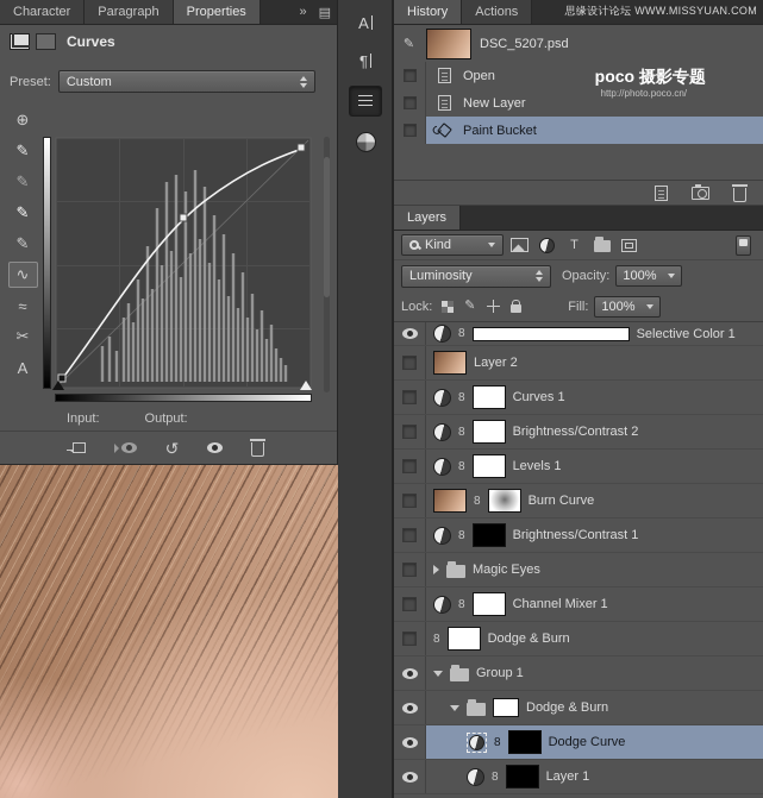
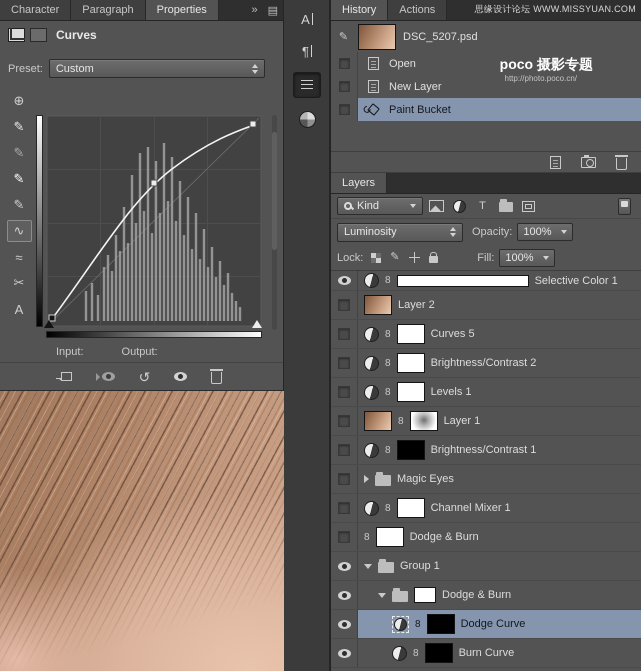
  Character
  Paragraph
  Properties
  »
  ▤
  Curves
  Preset:
  Custom
  ⊕
  ✎
  ✎
  ✎
  ✎
  ∿
  ≈
  ✂
  A
  Input:
  Output:
  ↺
  A
  ¶
  History
  Actions
  ✎
  DSC_5207.psd
  Open
  New Layer
  Paint Bucket
  Layers
  Kind
  T
  Luminosity
  Opacity:
  100%
  Lock:
  ✎
  Fill:
  100%
  8
  Selective Color 1
  Layer 2
  8
- Curves 1
+ Curves 5
  8
  Brightness/Contrast 2
  8
  Levels 1
  8
- Burn Curve
+ Layer 1
  8
  Brightness/Contrast 1
  Magic Eyes
  8
  Channel Mixer 1
  8
  Dodge & Burn
  Group 1
  Dodge & Burn
  8
  Dodge Curve
  8
- Layer 1
+ Burn Curve
  思缘设计论坛 WWW.MISSYUAN.COM
  poco 摄影专题
  http://photo.poco.cn/
